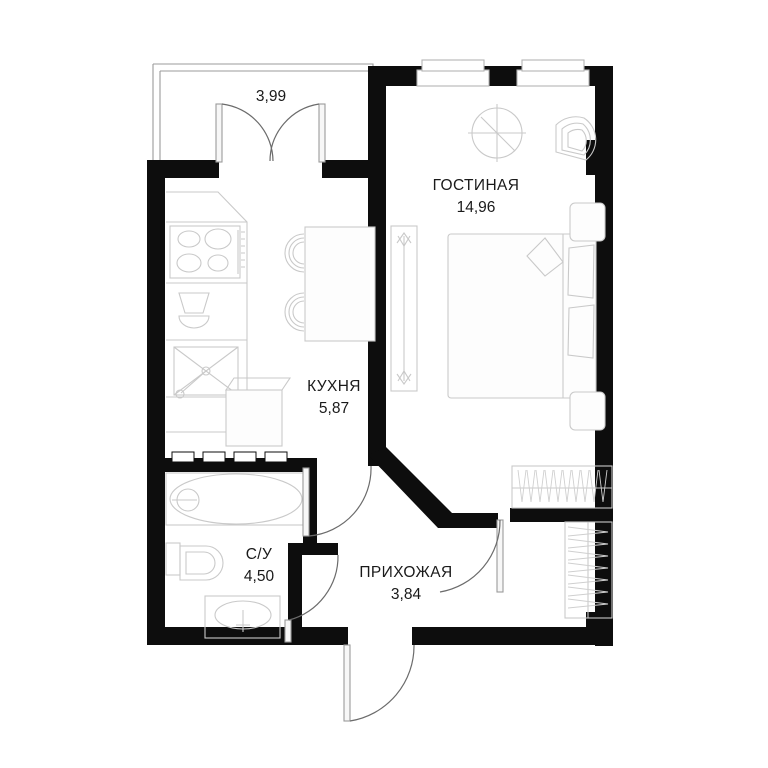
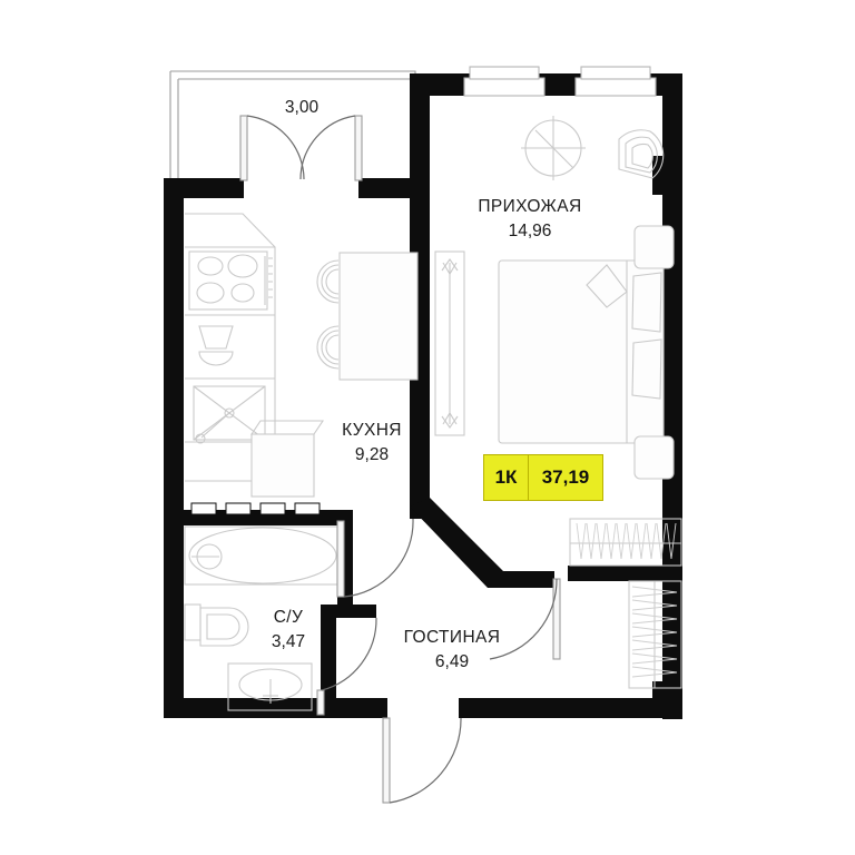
- ГОСТИНАЯ
+ ПРИХОЖАЯ
  14,96
  КУХНЯ
- 5,87
+ 9,28
  С/У
- 4,50
+ 3,47
- ПРИХОЖАЯ
+ ГОСТИНАЯ
- 3,84
+ 6,49
- 3,99
+ 3,00
+ 1К
+ 37,19
